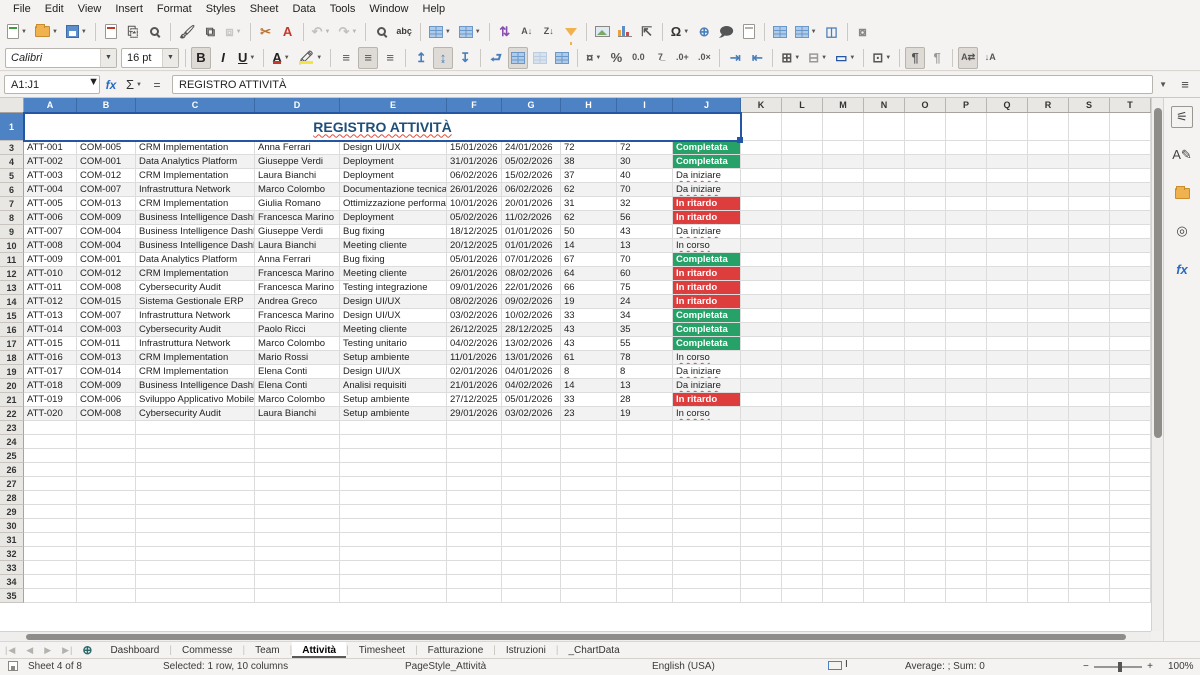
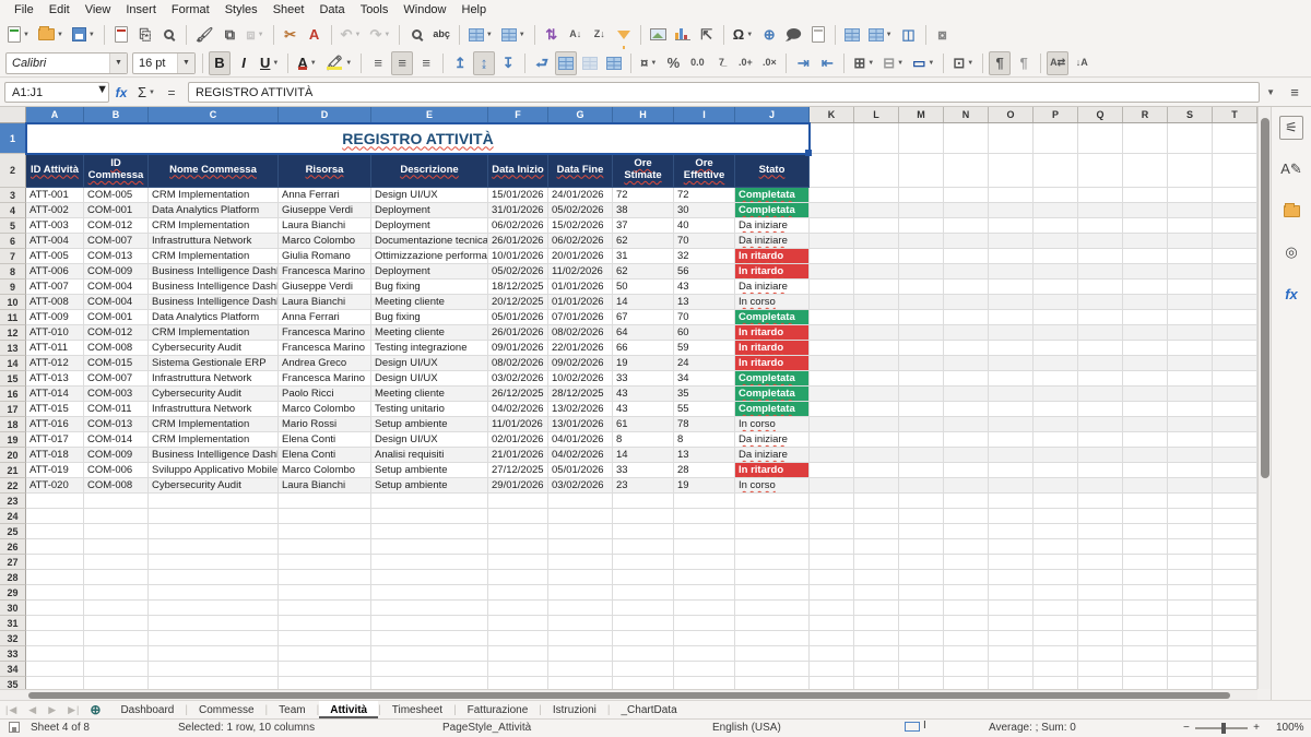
  File
  Edit
  View
  Insert
  Format
  Styles
  Sheet
  Data
  Tools
  Window
  Help
  ⎘
  🖌
  ⧉
  ⧈
  ✂
  A
  ↶
  ↷
  abç
  ⇅
  A↓
  Z↓
  ⇱
  Ω
  ⊕
  🗩
  ◫
  ⧇
  Calibri
  16 pt
  B
  I
  U
  A
  🖍
  ≡
  ≡
  ≡
  ↥
  ↨
  ↧
  ⮐
  ¤
  %
  0.0
  7̲
  .0+
  .0×
  ⇥
  ⇤
  ⊞
  ⊟
  ▭
  ⊡
  ¶
  ¶
  A⇄
  ↓A
  A1:J1
  ▼
  fx
  Σ
  =
  REGISTRO ATTIVITÀ
  ▼
  ≡
  A
  B
  C
  D
  E
  F
  G
  H
  I
  J
  K
  L
  M
  N
  O
  P
  Q
  R
  S
  T
  1
  REGISTRO ATTIVITÀ
+ 2
+ ID Attività
+ ID Commessa
+ Nome Commessa
+ Risorsa
+ Descrizione
+ Data Inizio
+ Data Fine
+ Ore Stimate
+ Ore Effettive
+ Stato
  3
  ATT-001
  COM-005
  CRM Implementation
  Anna Ferrari
  Design UI/UX
  15/01/2026
  24/01/2026
  72
  72
  Completata
  4
  ATT-002
  COM-001
  Data Analytics Platform
  Giuseppe Verdi
  Deployment
  31/01/2026
  05/02/2026
  38
  30
  Completata
  5
  ATT-003
  COM-012
  CRM Implementation
  Laura Bianchi
  Deployment
  06/02/2026
  15/02/2026
  37
  40
  Da iniziare
  6
  ATT-004
  COM-007
  Infrastruttura Network
  Marco Colombo
  Documentazione tecnica
  26/01/2026
  06/02/2026
  62
  70
  Da iniziare
  7
  ATT-005
  COM-013
  CRM Implementation
  Giulia Romano
  Ottimizzazione performa
  10/01/2026
  20/01/2026
  31
  32
  In ritardo
  8
  ATT-006
  COM-009
  Business Intelligence Dash
  Francesca Marino
  Deployment
  05/02/2026
  11/02/2026
  62
  56
  In ritardo
  9
  ATT-007
  COM-004
  Business Intelligence Dash
  Giuseppe Verdi
  Bug fixing
  18/12/2025
  01/01/2026
  50
  43
  Da iniziare
  10
  ATT-008
  COM-004
  Business Intelligence Dash
  Laura Bianchi
  Meeting cliente
  20/12/2025
  01/01/2026
  14
  13
  In corso
  11
  ATT-009
  COM-001
  Data Analytics Platform
  Anna Ferrari
  Bug fixing
  05/01/2026
  07/01/2026
  67
  70
  Completata
  12
  ATT-010
  COM-012
  CRM Implementation
  Francesca Marino
  Meeting cliente
  26/01/2026
  08/02/2026
  64
  60
  In ritardo
  13
  ATT-011
  COM-008
  Cybersecurity Audit
  Francesca Marino
  Testing integrazione
  09/01/2026
  22/01/2026
  66
- 75
+ 59
  In ritardo
  14
  ATT-012
  COM-015
  Sistema Gestionale ERP
  Andrea Greco
  Design UI/UX
  08/02/2026
  09/02/2026
  19
  24
  In ritardo
  15
  ATT-013
  COM-007
  Infrastruttura Network
  Francesca Marino
  Design UI/UX
  03/02/2026
  10/02/2026
  33
  34
  Completata
  16
  ATT-014
  COM-003
  Cybersecurity Audit
  Paolo Ricci
  Meeting cliente
  26/12/2025
  28/12/2025
  43
  35
  Completata
  17
  ATT-015
  COM-011
  Infrastruttura Network
  Marco Colombo
  Testing unitario
  04/02/2026
  13/02/2026
  43
  55
  Completata
  18
  ATT-016
  COM-013
  CRM Implementation
  Mario Rossi
  Setup ambiente
  11/01/2026
  13/01/2026
  61
  78
  In corso
  19
  ATT-017
  COM-014
  CRM Implementation
  Elena Conti
  Design UI/UX
  02/01/2026
  04/01/2026
  8
  8
  Da iniziare
  20
  ATT-018
  COM-009
  Business Intelligence Dash
  Elena Conti
  Analisi requisiti
  21/01/2026
  04/02/2026
  14
  13
  Da iniziare
  21
  ATT-019
  COM-006
  Sviluppo Applicativo Mobile
  Marco Colombo
  Setup ambiente
  27/12/2025
  05/01/2026
  33
  28
  In ritardo
  22
  ATT-020
  COM-008
  Cybersecurity Audit
  Laura Bianchi
  Setup ambiente
  29/01/2026
  03/02/2026
  23
  19
  In corso
  23
  24
  25
  26
  27
  28
  29
  30
  31
  32
  33
  34
  35
  ⚟
  A✎
  ◎
  fx
  |◀
  ◀
  ▶
  ▶|
  ⊕
  Dashboard
  |
  Commesse
  |
  Team
  |
  Attività
  |
  Timesheet
  |
  Fatturazione
  |
  Istruzioni
  |
  _ChartData
  Sheet 4 of 8
  Selected: 1 row, 10 columns
  PageStyle_Attività
  English (USA)
  Average: ; Sum: 0
  −
  +
  100%
